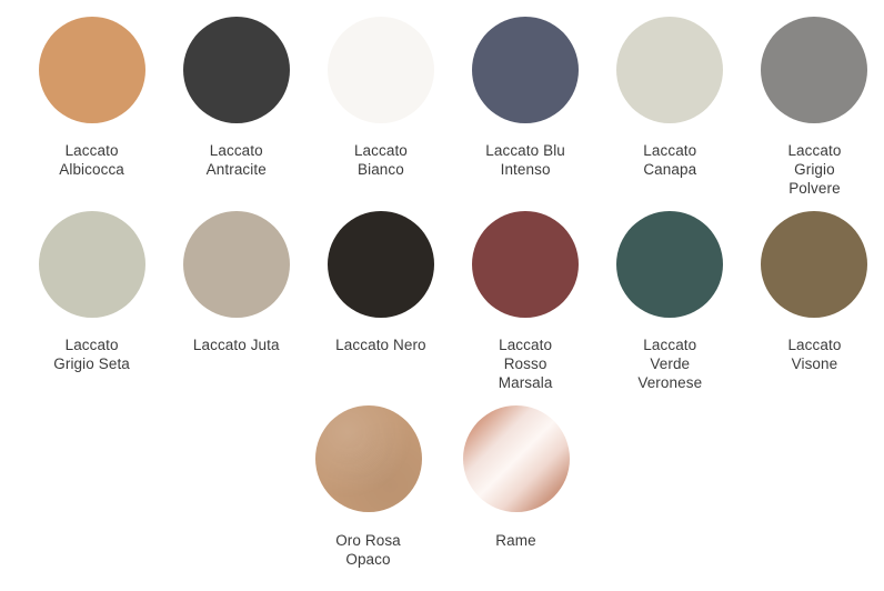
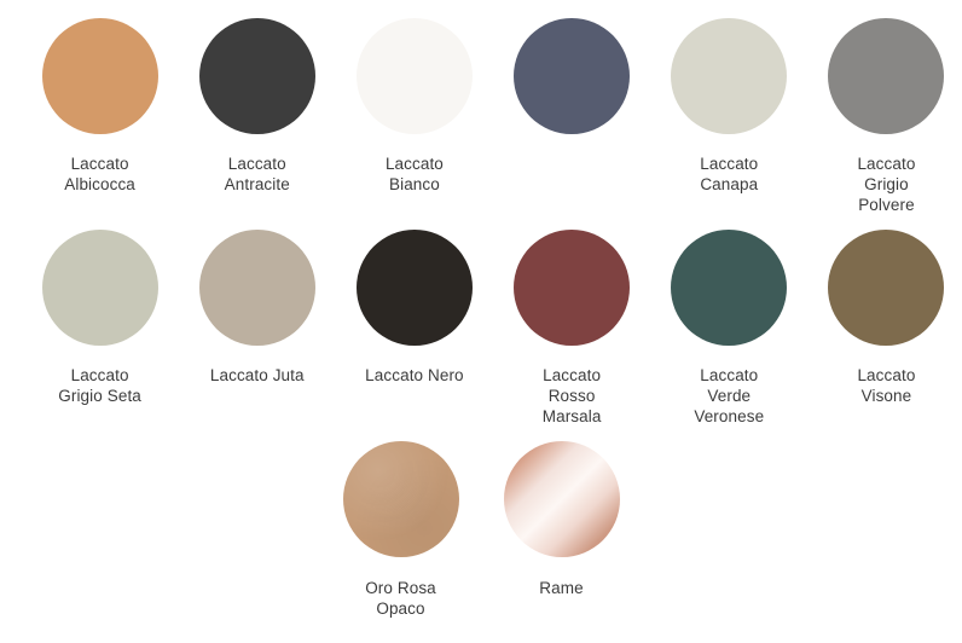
  Laccato
  Albicocca
  Laccato
  Antracite
  Laccato
  Bianco
- Laccato Blu
- Intenso
  Laccato
  Canapa
  Laccato
  Grigio
  Polvere
  Laccato
  Grigio Seta
  Laccato Juta
  Laccato Nero
  Laccato
  Rosso
  Marsala
  Laccato
  Verde
  Veronese
  Laccato
  Visone
  Oro Rosa
  Opaco
  Rame
